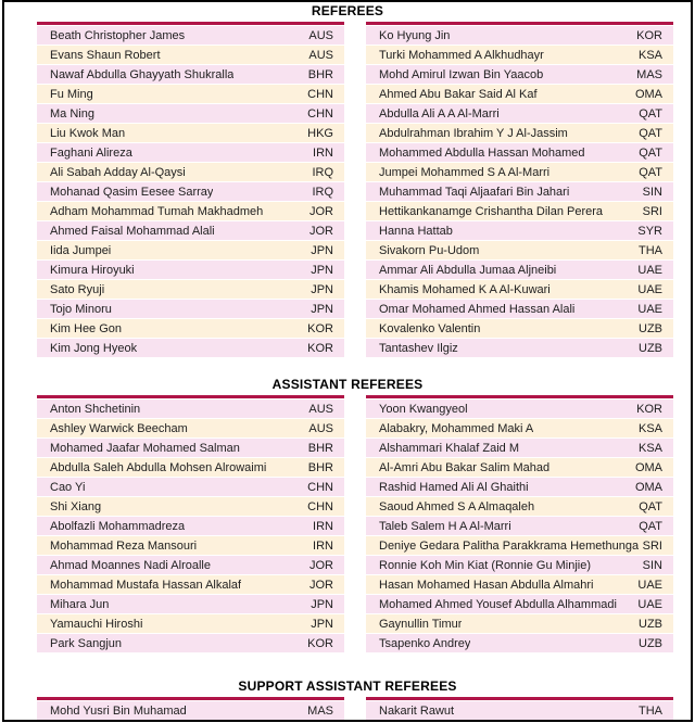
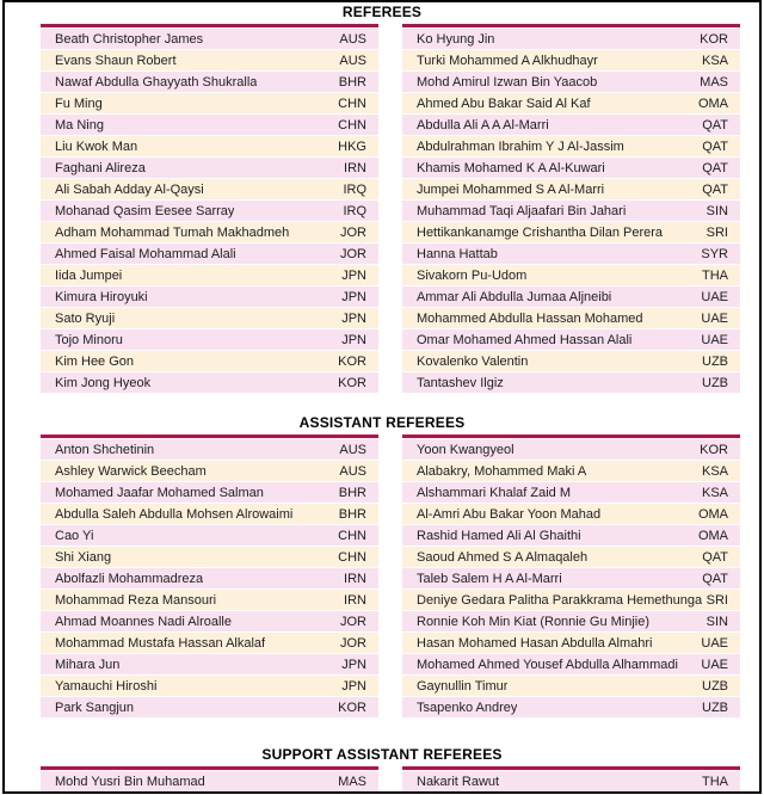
  REFEREES
  Beath Christopher James
  AUS
  Evans Shaun Robert
  AUS
  Nawaf Abdulla Ghayyath Shukralla
  BHR
  Fu Ming
  CHN
  Ma Ning
  CHN
  Liu Kwok Man
  HKG
  Faghani Alireza
  IRN
  Ali Sabah Adday Al-Qaysi
  IRQ
  Mohanad Qasim Eesee Sarray
  IRQ
  Adham Mohammad Tumah Makhadmeh
  JOR
  Ahmed Faisal Mohammad Alali
  JOR
  Iida Jumpei
  JPN
  Kimura Hiroyuki
  JPN
  Sato Ryuji
  JPN
  Tojo Minoru
  JPN
  Kim Hee Gon
  KOR
  Kim Jong Hyeok
  KOR
  Ko Hyung Jin
  KOR
  Turki Mohammed A Alkhudhayr
  KSA
  Mohd Amirul Izwan Bin Yaacob
  MAS
  Ahmed Abu Bakar Said Al Kaf
  OMA
  Abdulla Ali A A Al-Marri
  QAT
  Abdulrahman Ibrahim Y J Al-Jassim
  QAT
- Mohammed Abdulla Hassan Mohamed
+ Khamis Mohamed K A Al-Kuwari
  QAT
  Jumpei Mohammed S A Al-Marri
  QAT
  Muhammad Taqi Aljaafari Bin Jahari
  SIN
  Hettikankanamge Crishantha Dilan Perera
  SRI
  Hanna Hattab
  SYR
  Sivakorn Pu-Udom
  THA
  Ammar Ali Abdulla Jumaa Aljneibi
  UAE
- Khamis Mohamed K A Al-Kuwari
+ Mohammed Abdulla Hassan Mohamed
  UAE
  Omar Mohamed Ahmed Hassan Alali
  UAE
  Kovalenko Valentin
  UZB
  Tantashev Ilgiz
  UZB
  ASSISTANT REFEREES
  Anton Shchetinin
  AUS
  Ashley Warwick Beecham
  AUS
  Mohamed Jaafar Mohamed Salman
  BHR
  Abdulla Saleh Abdulla Mohsen Alrowaimi
  BHR
  Cao Yi
  CHN
  Shi Xiang
  CHN
  Abolfazli Mohammadreza
  IRN
  Mohammad Reza Mansouri
  IRN
  Ahmad Moannes Nadi Alroalle
  JOR
  Mohammad Mustafa Hassan Alkalaf
  JOR
  Mihara Jun
  JPN
  Yamauchi Hiroshi
  JPN
  Park Sangjun
  KOR
  Yoon Kwangyeol
  KOR
  Alabakry, Mohammed Maki A
  KSA
  Alshammari Khalaf Zaid M
  KSA
- Al-Amri Abu Bakar Salim Mahad
+ Al-Amri Abu Bakar Yoon Mahad
  OMA
  Rashid Hamed Ali Al Ghaithi
  OMA
  Saoud Ahmed S A Almaqaleh
  QAT
  Taleb Salem H A Al-Marri
  QAT
  Deniye Gedara Palitha Parakkrama Hemethunga
  SRI
  Ronnie Koh Min Kiat (Ronnie Gu Minjie)
  SIN
  Hasan Mohamed Hasan Abdulla Almahri
  UAE
  Mohamed Ahmed Yousef Abdulla Alhammadi
  UAE
  Gaynullin Timur
  UZB
  Tsapenko Andrey
  UZB
  SUPPORT ASSISTANT REFEREES
  Mohd Yusri Bin Muhamad
  MAS
  Nakarit Rawut
  THA
